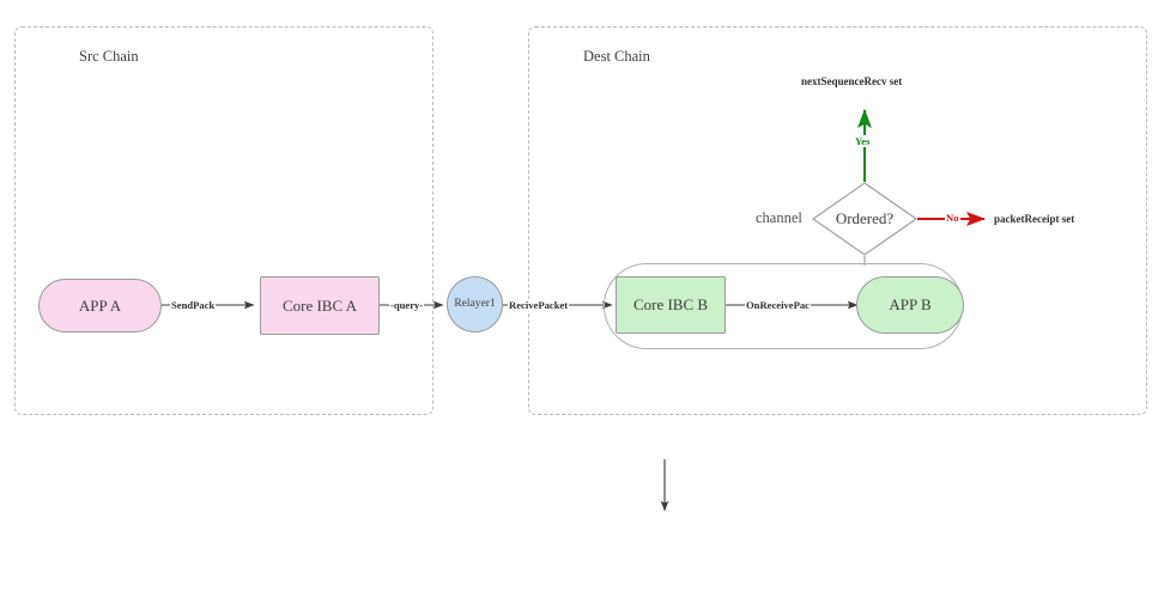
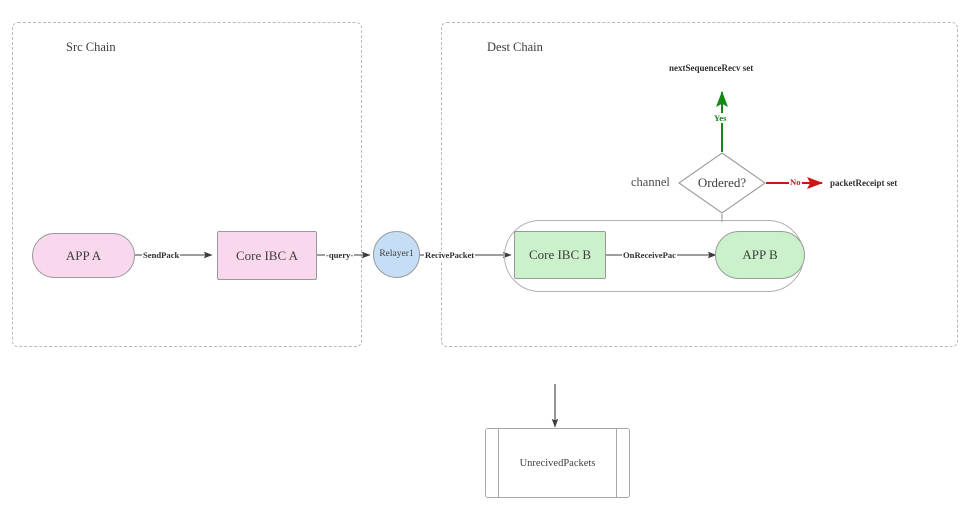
  Src Chain
  Dest Chain
  APP A
  Core IBC A
  Relayer1
  Core IBC B
  APP B
  Ordered?
+ UnrecivedPackets
  SendPack
  -query-
  RecivePacket
  OnReceivePac
  Yes
  No
  channel
  nextSequenceRecv set
  packetReceipt set
